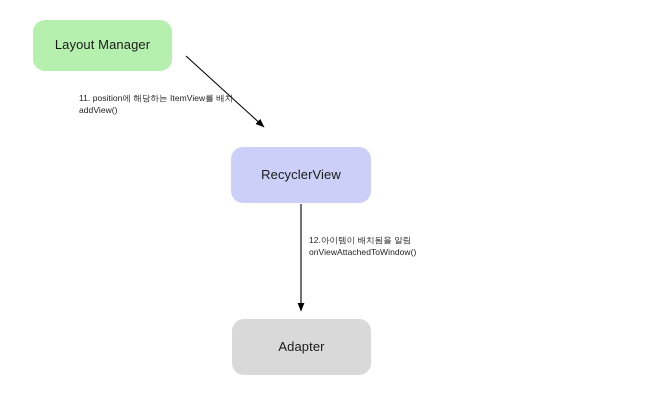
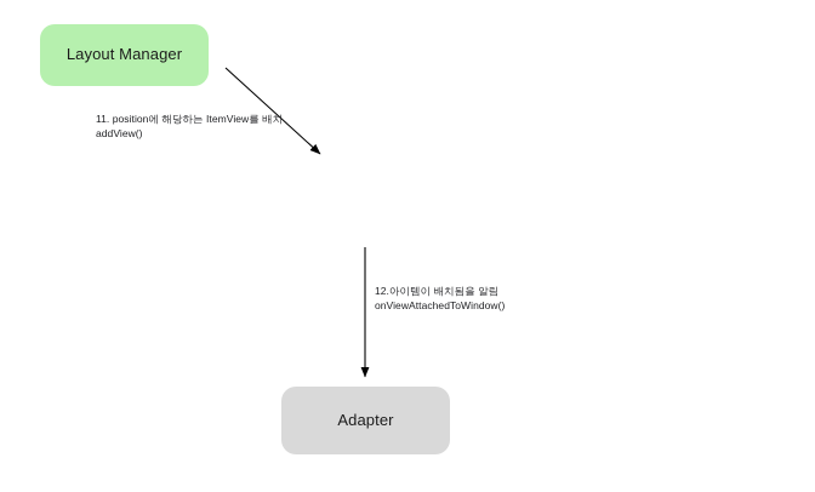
  Layout Manager
- RecyclerView
  Adapter
  11. position에 해당하는 ItemView를 배치
  addView()
  12.아이템이 배치됨을 알림
  onViewAttachedToWindow()
